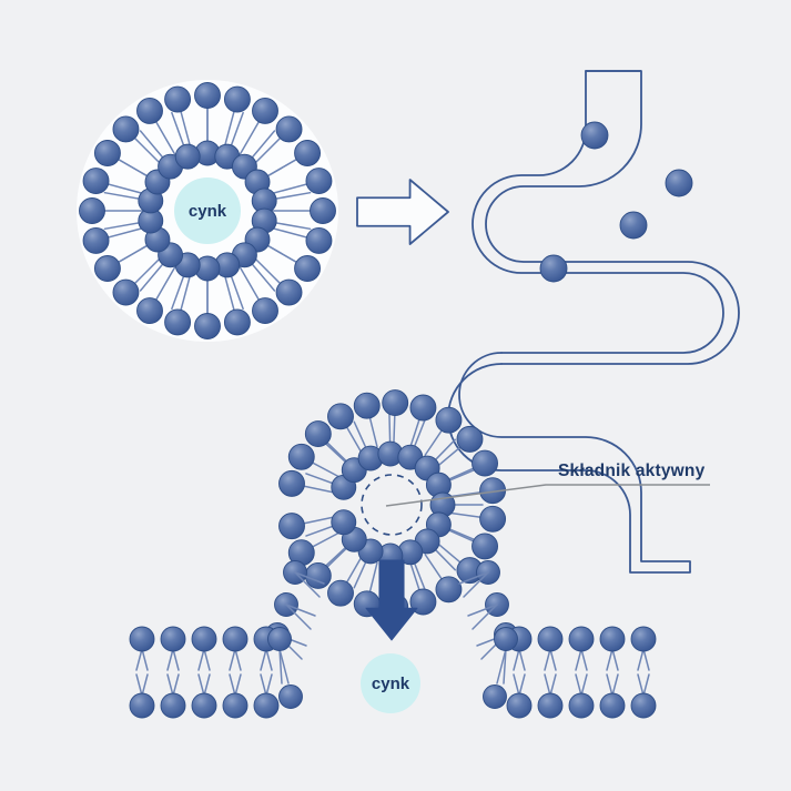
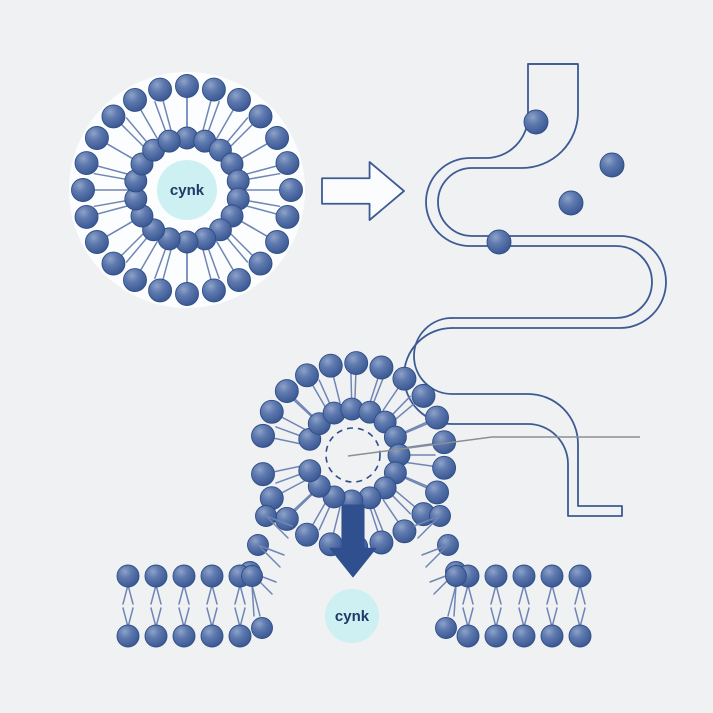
  cynk
  cynk
- Składnik aktywny
